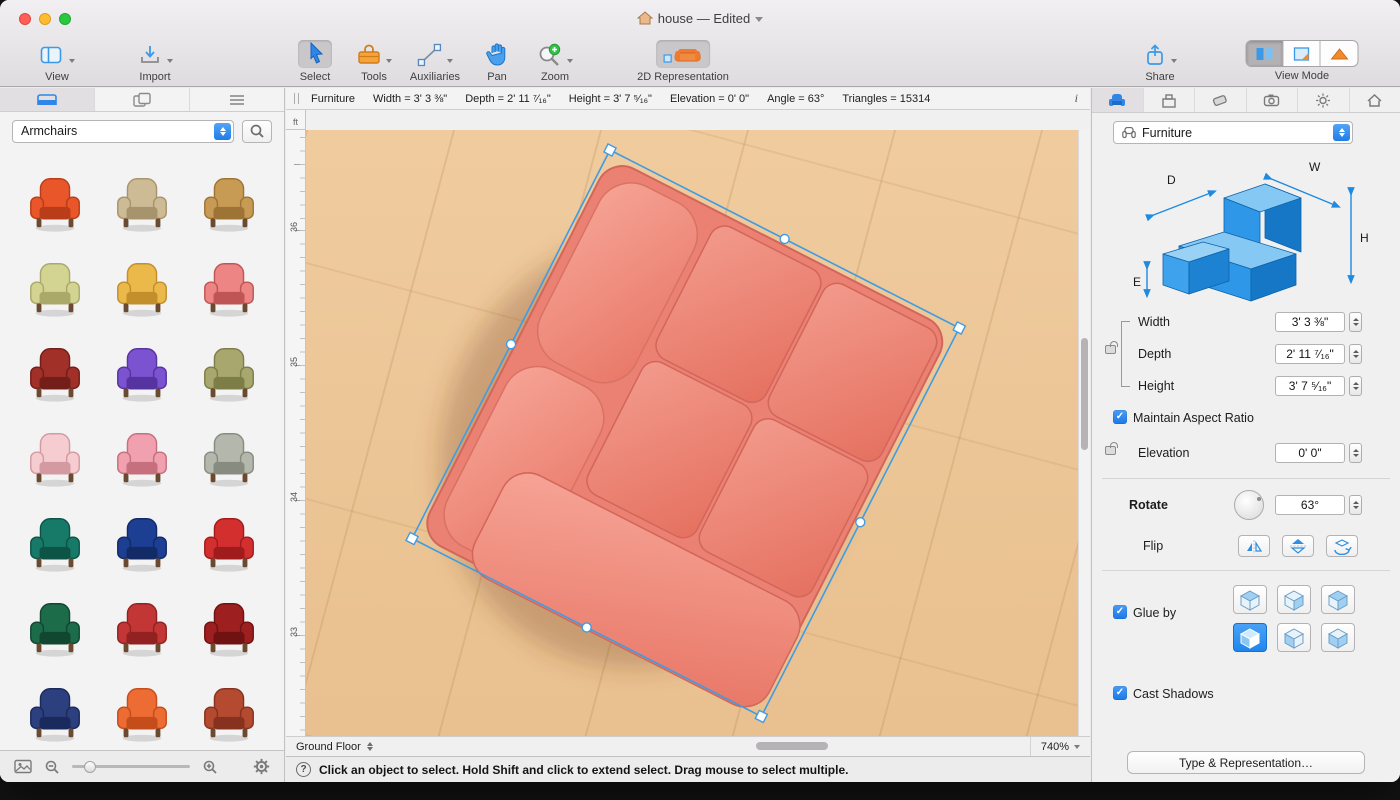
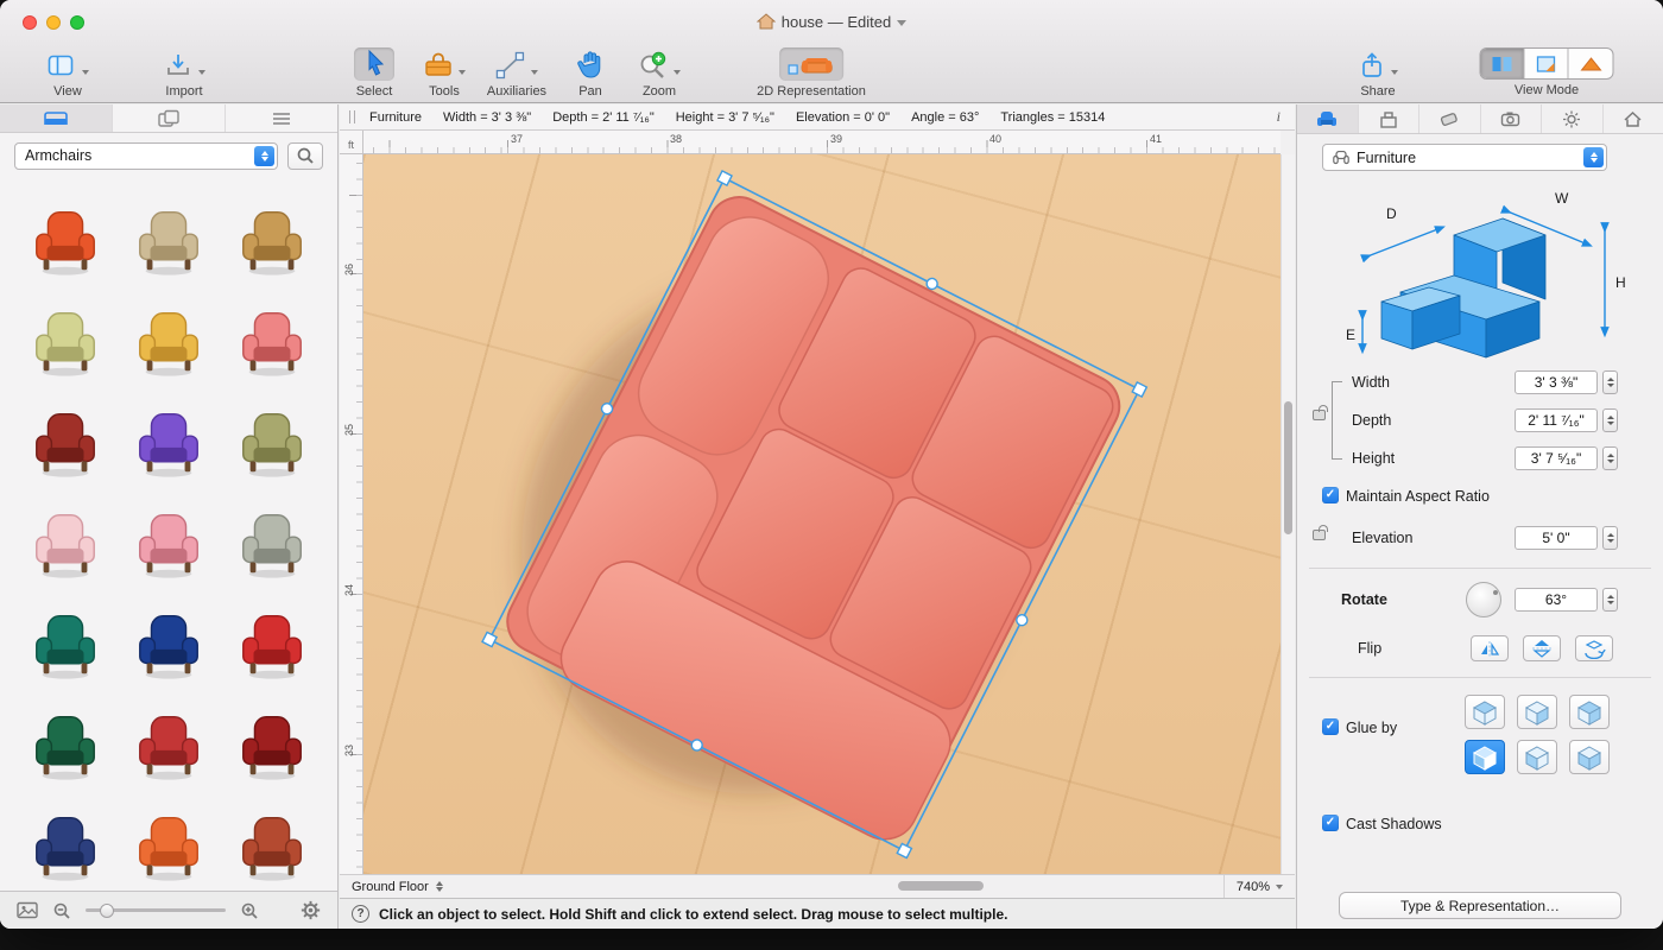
  house — Edited
  View
  Import
  Select
  Tools
  Auxiliaries
  Pan
  Zoom
  2D Representation
  Share
  View Mode
  Armchairs
  Furniture
  Width = 3' 3 ⅜"
  Depth = 2' 11 ⁷⁄₁₆"
  Height = 3' 7 ⁵⁄₁₆"
  Elevation = 0' 0"
  Angle = 63°
  Triangles = 15314
  i
  ft
+ 37
+ 38
+ 39
+ 40
+ 41
  Ground Floor
  740%
  ?
  Click an object to select. Hold Shift and click to extend select. Drag mouse to select multiple.
  Furniture
  D
  W
  H
  E
  Width
  3' 3 ⅜"
  Depth
  2' 11 ⁷⁄₁₆"
  Height
  3' 7 ⁵⁄₁₆"
  Maintain Aspect Ratio
  Elevation
- 0' 0"
+ 5' 0"
  Rotate
  63°
  Flip
  Glue by
  Cast Shadows
  Type & Representation…
